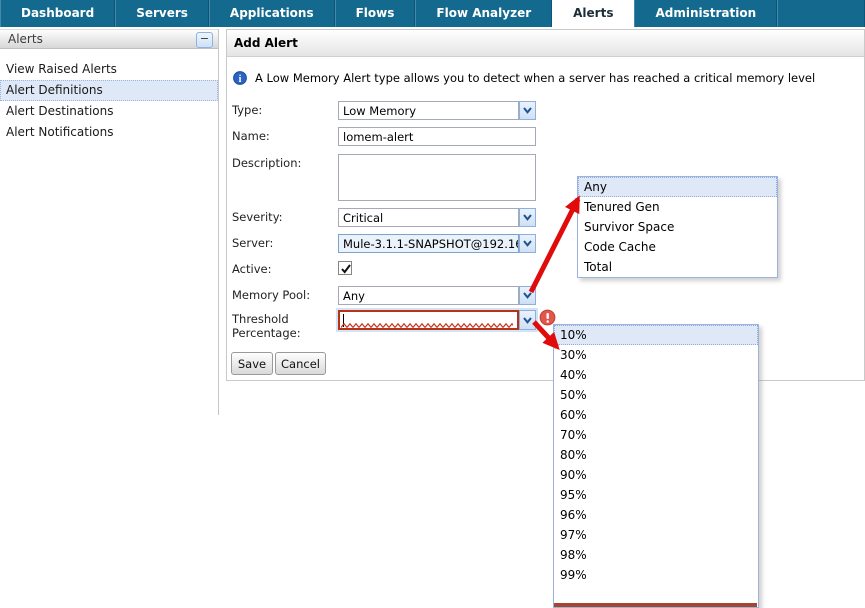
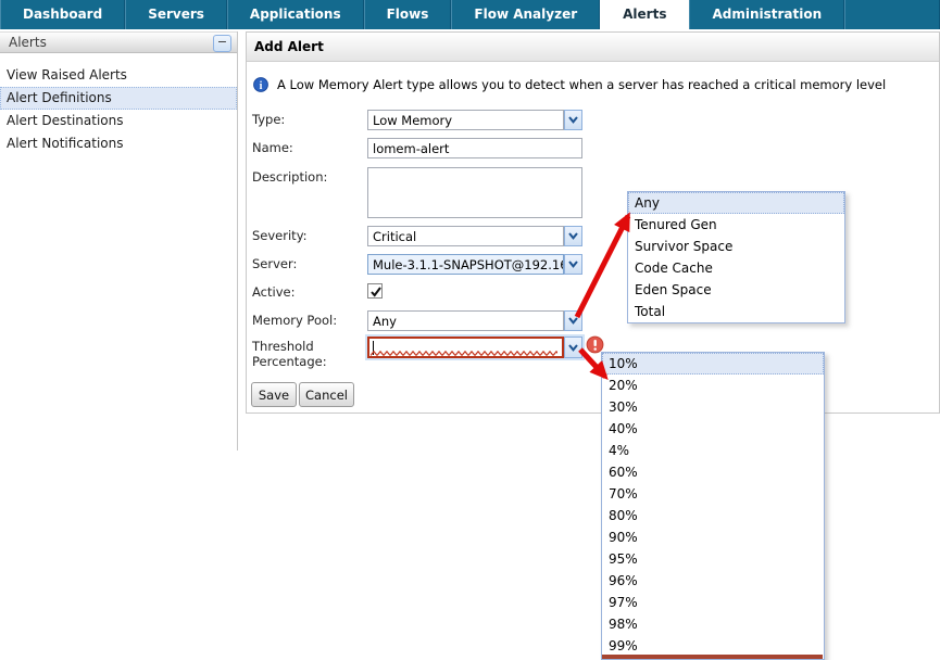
  Dashboard
  Servers
  Applications
  Flows
  Flow Analyzer
  Alerts
  Administration
  Alerts
  −
  View Raised Alerts
  Alert Definitions
  Alert Destinations
  Alert Notifications
  Add Alert
  i
  A Low Memory Alert type allows you to detect when a server has reached a critical memory level
  Type:
  Low Memory
  Name:
  lomem-alert
  Description:
  Severity:
  Critical
  Server:
  Mule-3.1.1-SNAPSHOT@192.1
  Active:
  Memory Pool:
  Any
  Threshold
  Percentage:
  Save
  Cancel
  Any
  Tenured Gen
  Survivor Space
  Code Cache
+ Eden Space
  Total
  10%
+ 20%
  30%
  40%
- 50%
+ 4%
  60%
  70%
  80%
  90%
  95%
  96%
  97%
  98%
  99%
